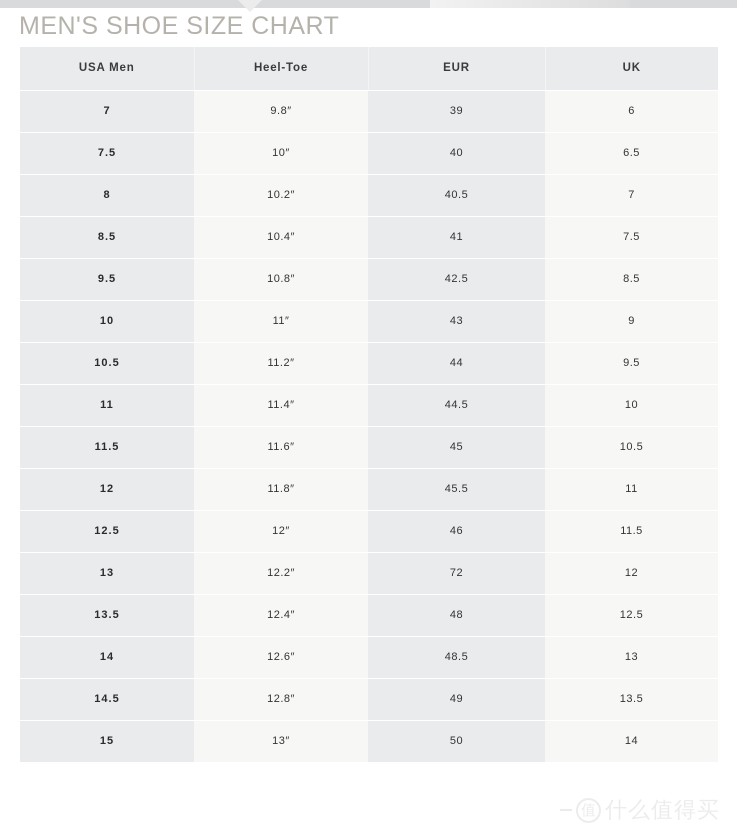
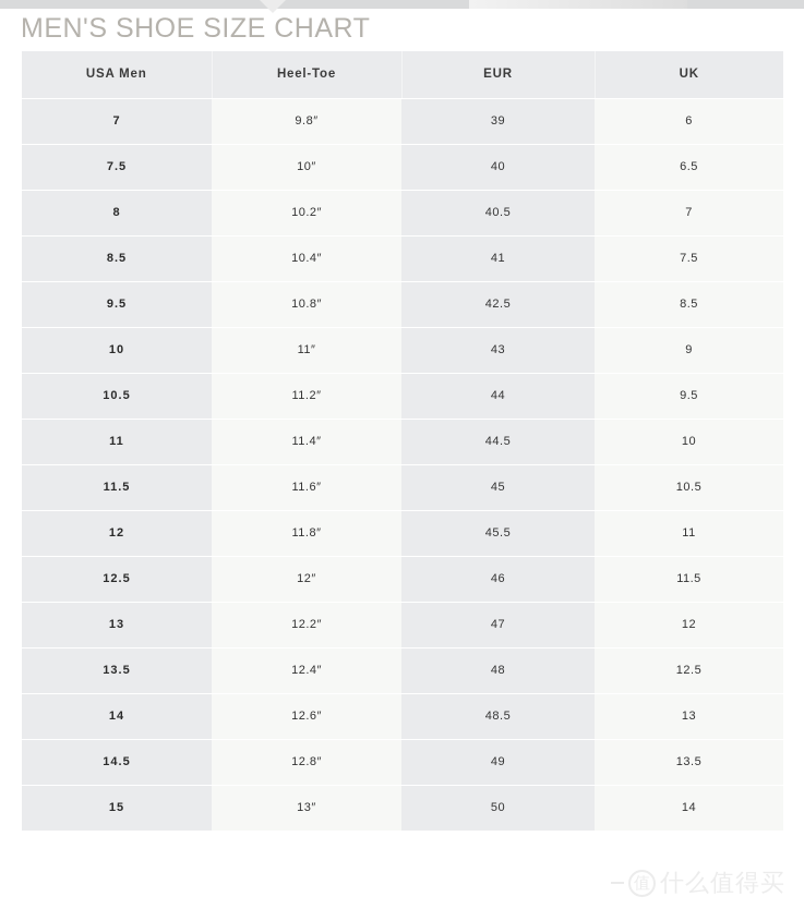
  MEN'S SHOE SIZE CHART
  USA Men	Heel-Toe	EUR	UK
  7	9.8″	39	6
  7.5	10″	40	6.5
  8	10.2″	40.5	7
  8.5	10.4″	41	7.5
  9.5	10.8″	42.5	8.5
  10	11″	43	9
  10.5	11.2″	44	9.5
  11	11.4″	44.5	10
  11.5	11.6″	45	10.5
  12	11.8″	45.5	11
  12.5	12″	46	11.5
- 13	12.2″	72	12
+ 13	12.2″	47	12
  13.5	12.4″	48	12.5
  14	12.6″	48.5	13
  14.5	12.8″	49	13.5
  15	13″	50	14
